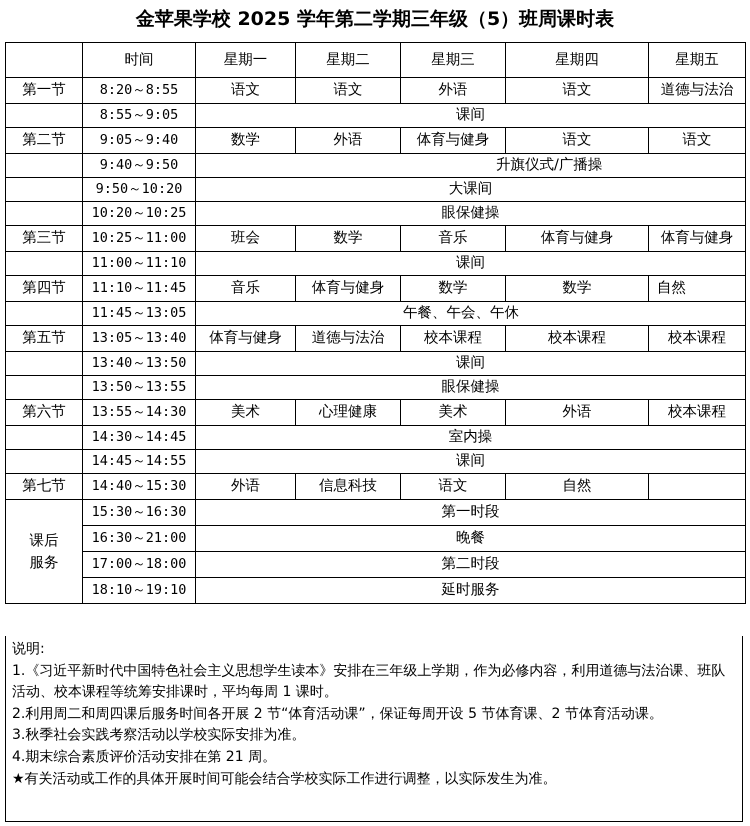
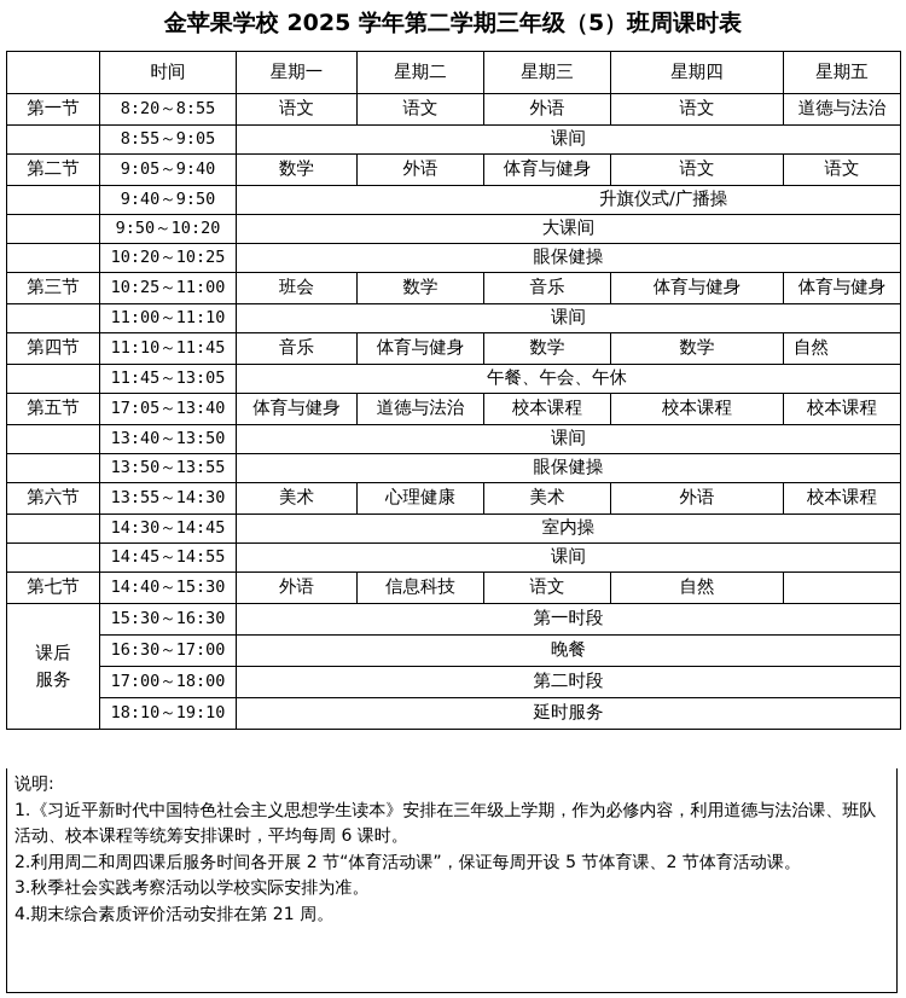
  金苹果学校 2025 学年第二学期三年级（5）班周课时表
  	时间	星期一	星期二	星期三	星期四	星期五
  第一节	8:20～8:55	语文	语文	外语	语文	道德与法治
  	8:55～9:05	课间
  第二节	9:05～9:40	数学	外语	体育与健身	语文	语文
  	9:40～9:50	升旗仪式/广播操
  	9:50～10:20	大课间
  	10:20～10:25	眼保健操
  第三节	10:25～11:00	班会	数学	音乐	体育与健身	体育与健身
  	11:00～11:10	课间
  第四节	11:10～11:45	音乐	体育与健身	数学	数学	自然
  	11:45～13:05	午餐、午会、午休
- 第五节	13:05～13:40	体育与健身	道德与法治	校本课程	校本课程	校本课程
+ 第五节	17:05～13:40	体育与健身	道德与法治	校本课程	校本课程	校本课程
  	13:40～13:50	课间
  	13:50～13:55	眼保健操
  第六节	13:55～14:30	美术	心理健康	美术	外语	校本课程
  	14:30～14:45	室内操
  	14:45～14:55	课间
  第七节	14:40～15:30	外语	信息科技	语文	自然
  课后服务	15:30～16:30	第一时段
- 16:30～21:00	晚餐
+ 16:30～17:00	晚餐
  17:00～18:00	第二时段
  18:10～19:10	延时服务
  说明:
- 1.《习近平新时代中国特色社会主义思想学生读本》安排在三年级上学期，作为必修内容，利用道德与法治课、班队活动、校本课程等统筹安排课时，平均每周 1 课时。
+ 1.《习近平新时代中国特色社会主义思想学生读本》安排在三年级上学期，作为必修内容，利用道德与法治课、班队活动、校本课程等统筹安排课时，平均每周 6 课时。
  2.利用周二和周四课后服务时间各开展 2 节“体育活动课”，保证每周开设 5 节体育课、2 节体育活动课。
  3.秋季社会实践考察活动以学校实际安排为准。
  4.期末综合素质评价活动安排在第 21 周。
- ★有关活动或工作的具体开展时间可能会结合学校实际工作进行调整，以实际发生为准。
